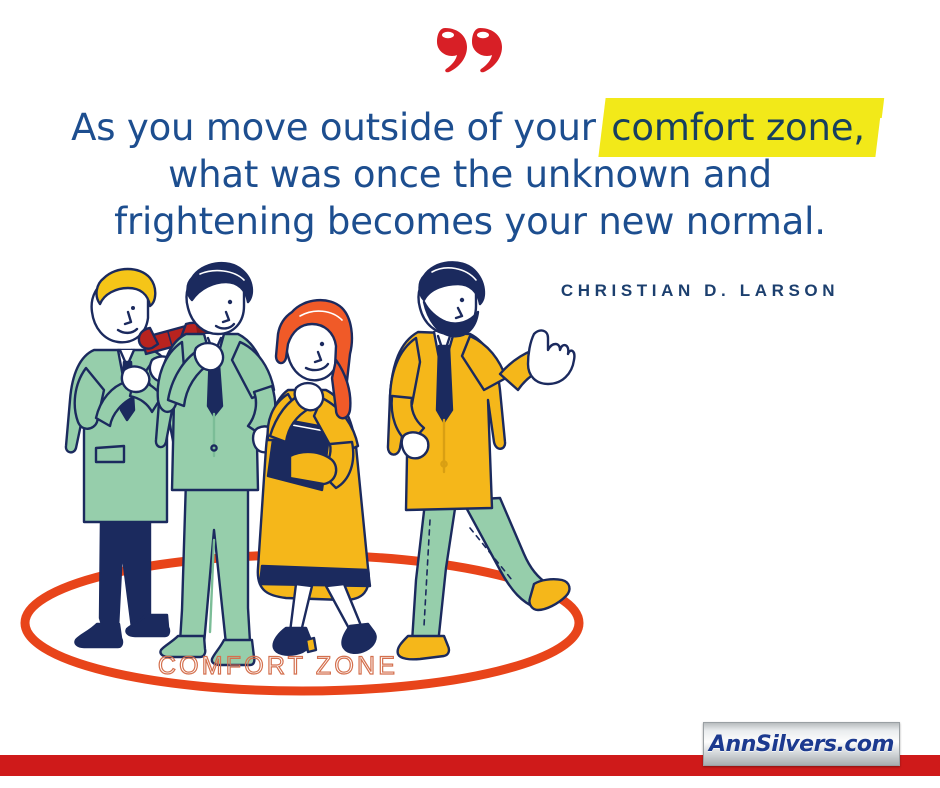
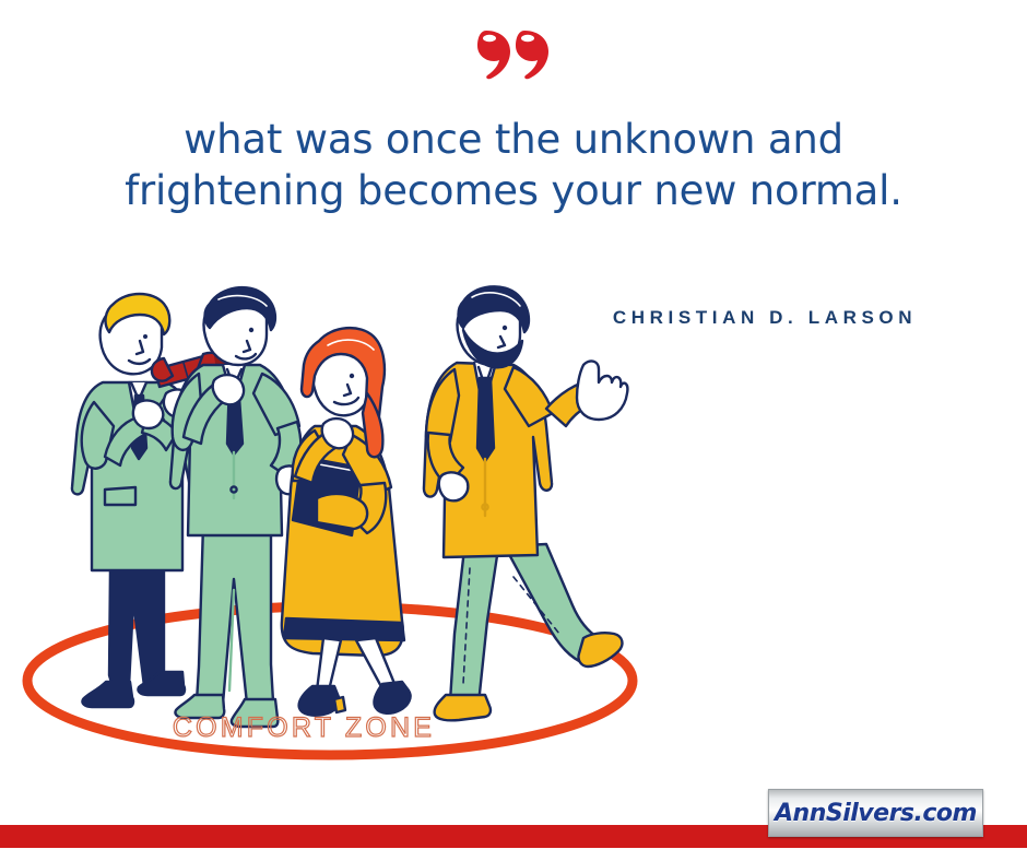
- As you move outside of your comfort zone,
  what was once the unknown and
  frightening becomes your new normal.
  CHRISTIAN D. LARSON
  COMFORT ZONE
  AnnSilvers.com
